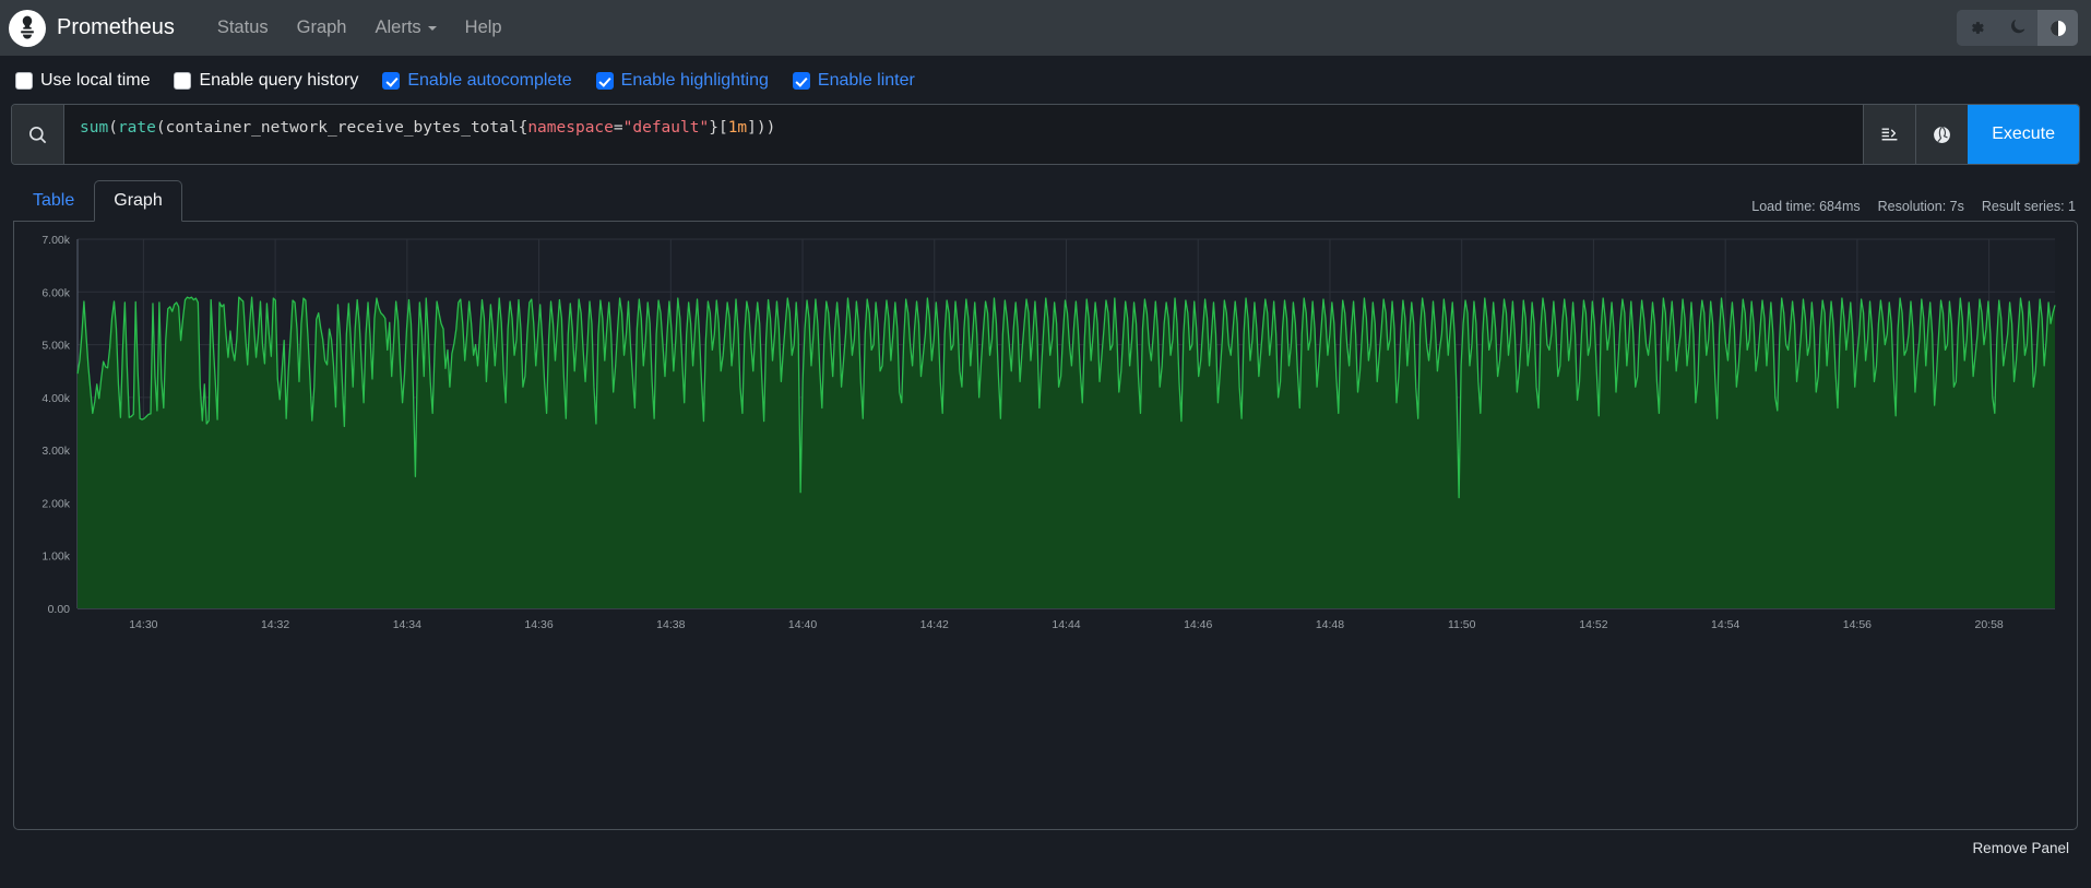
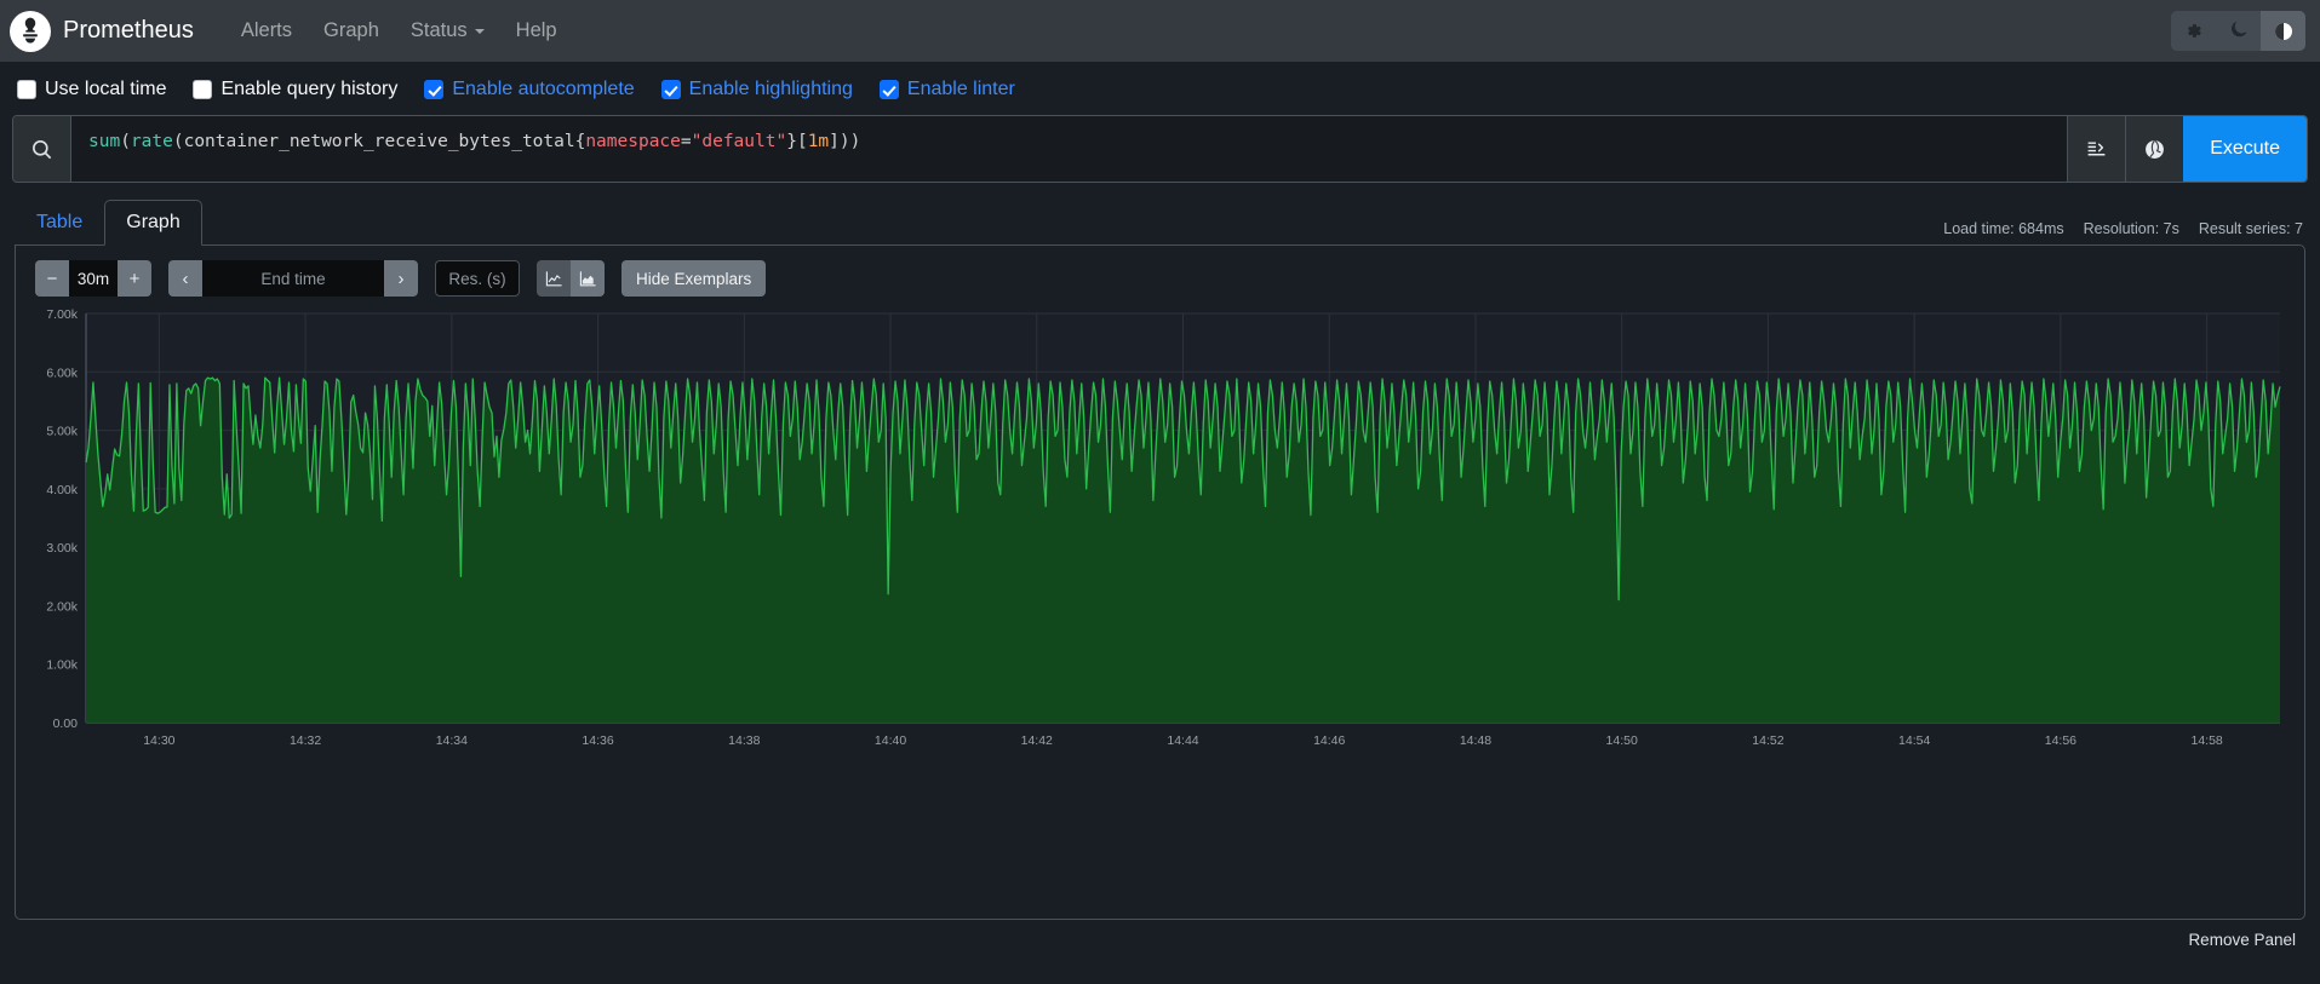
  Prometheus
- Status
+ Alerts
  Graph
- Alerts
+ Status
  Help
  Use local time
  Enable query history
  Enable autocomplete
  Enable highlighting
  Enable linter
  sum
  (
  rate
  (container_network_receive_bytes_total{
  namespace
  =
  "default"
  }[
  1m
  ]))
  Execute
  Table
  Graph
  Load time: 684ms
  Resolution: 7s
- Result series: 1
+ Result series: 7
+ −
+ 30m
+ +
+ ‹
+ End time
+ ›
+ Res. (s)
+ Hide Exemplars
  0.00
  1.00k
  2.00k
  3.00k
  4.00k
  5.00k
  6.00k
  7.00k
  14:30
  14:32
  14:34
  14:36
  14:38
  14:40
  14:42
  14:44
  14:46
  14:48
- 11:50
+ 14:50
  14:52
  14:54
  14:56
- 20:58
+ 14:58
  Remove Panel
